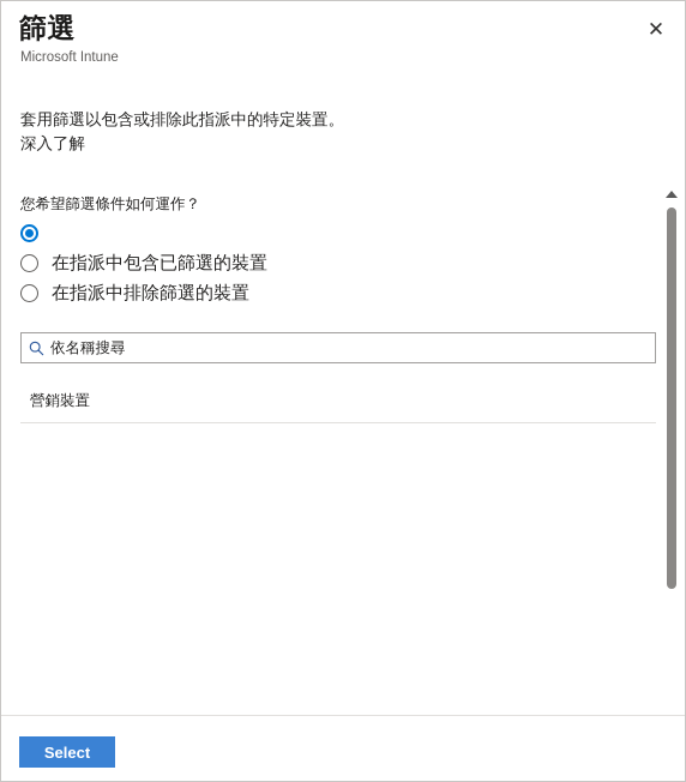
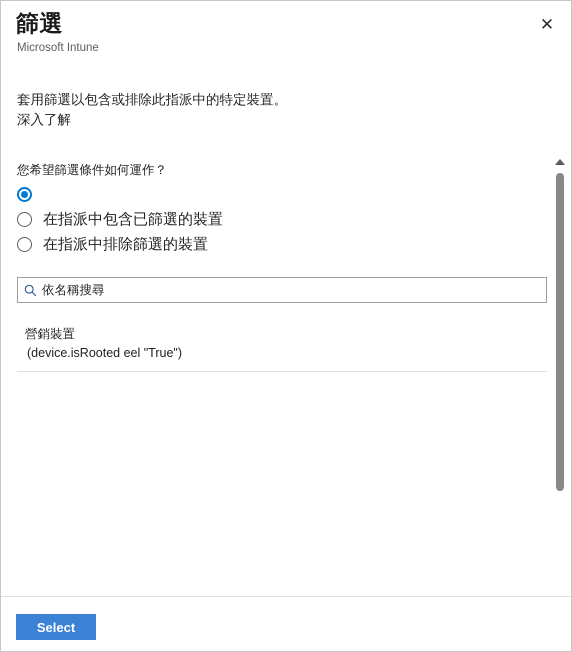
  篩選
  Microsoft Intune
  ✕
  套用篩選以包含或排除此指派中的特定裝置。
  深入了解
  您希望篩選條件如何運作？
  在指派中包含已篩選的裝置
  在指派中排除篩選的裝置
  依名稱搜尋
  營銷裝置
+ (device.isRooted eel "True")
  Select
